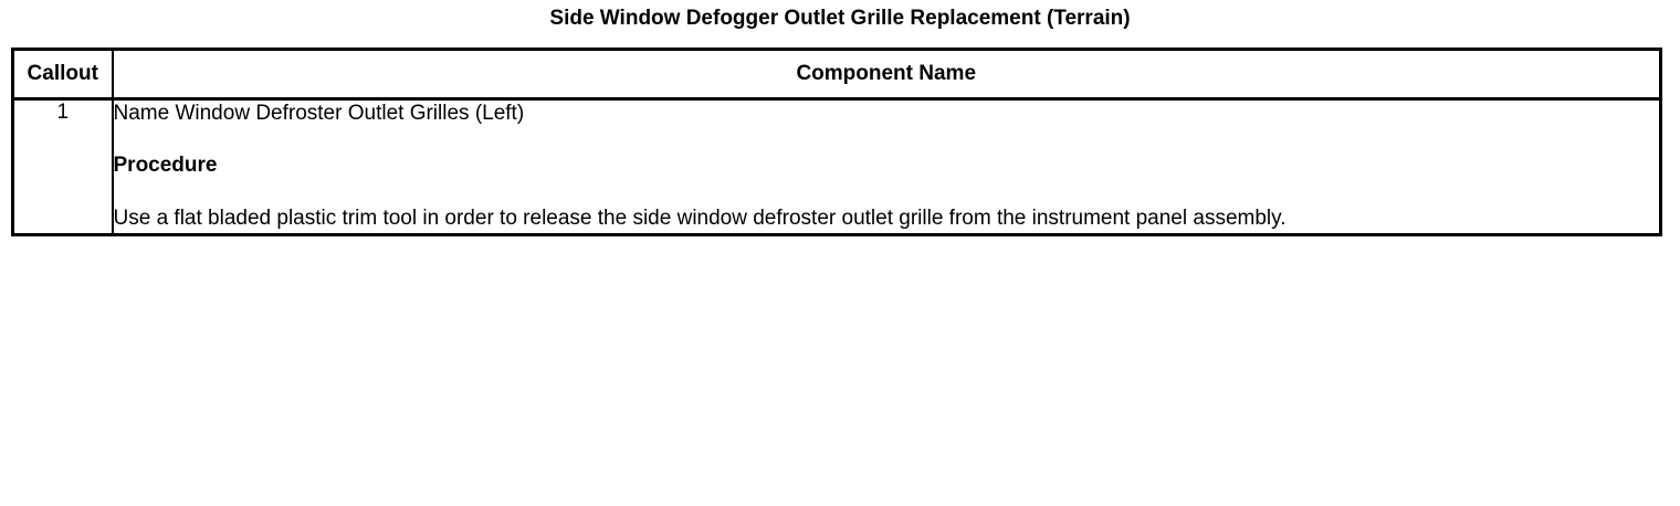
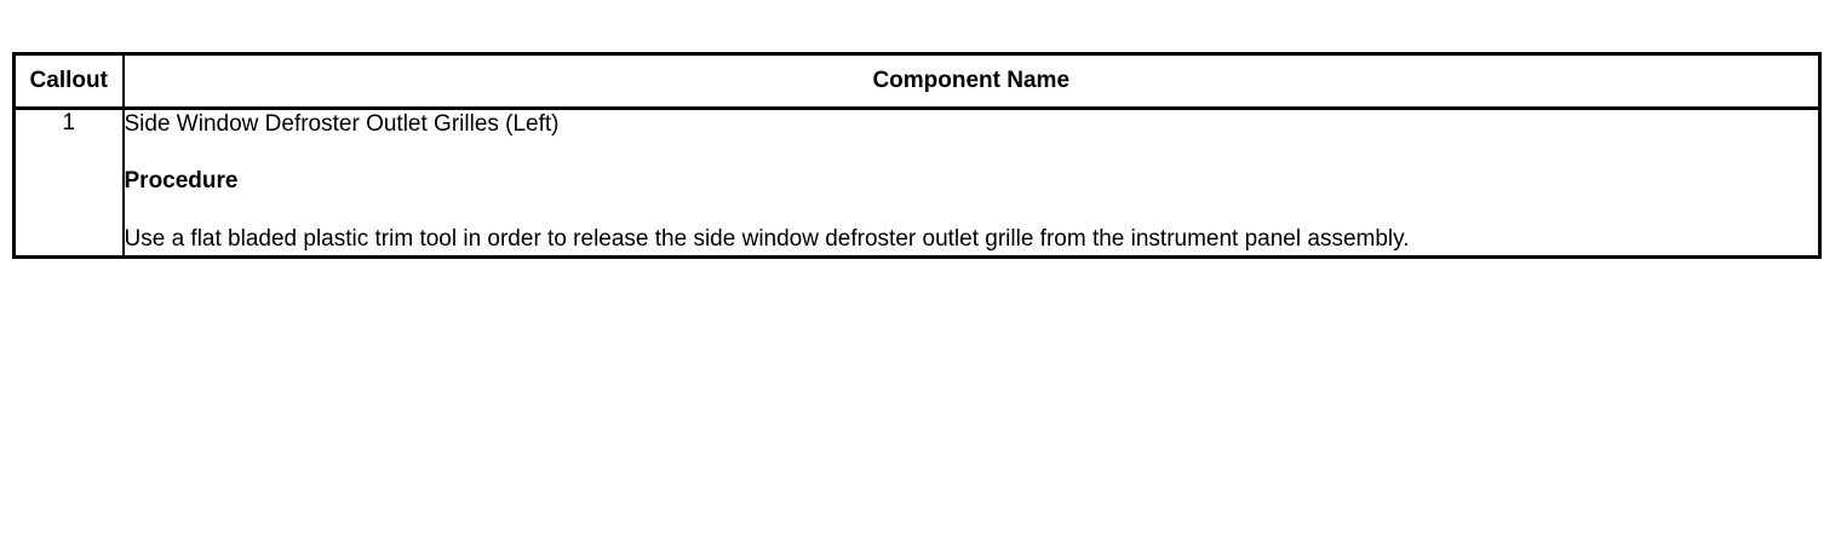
- Side Window Defogger Outlet Grille Replacement (Terrain)
  Callout	Component Name
- 1	Name Window Defroster Outlet Grilles (Left) Procedure Use a flat bladed plastic trim tool in order to release the side window defroster outlet grille from the instrument panel assembly.
+ 1	Side Window Defroster Outlet Grilles (Left) Procedure Use a flat bladed plastic trim tool in order to release the side window defroster outlet grille from the instrument panel assembly.
